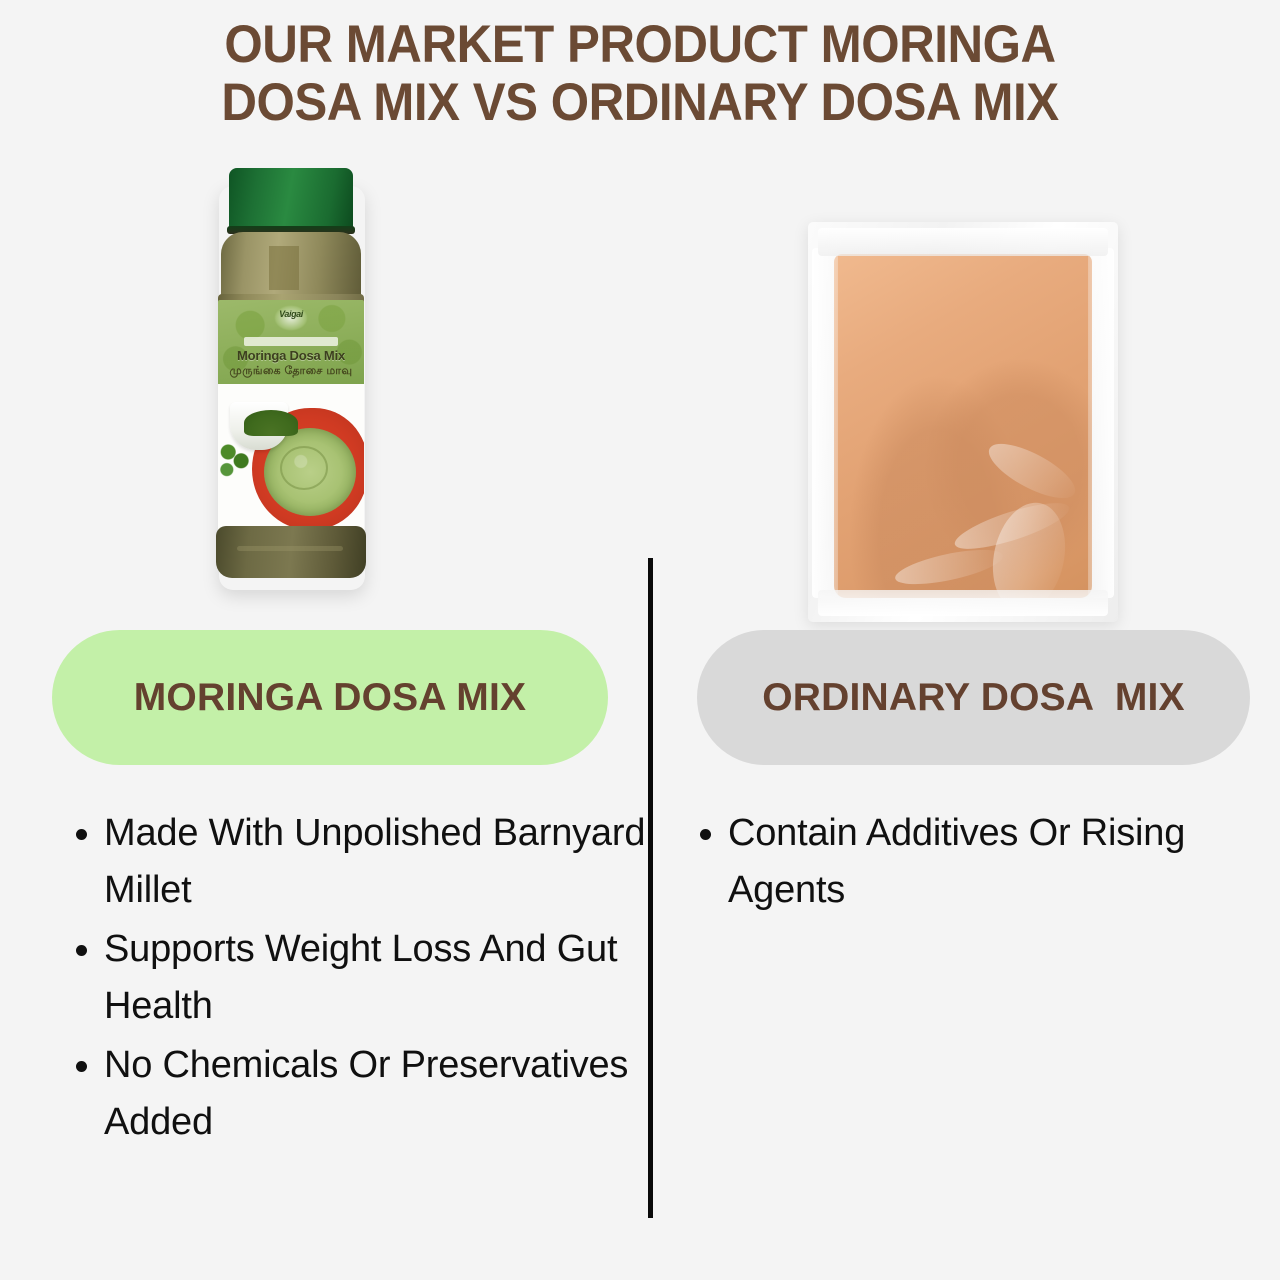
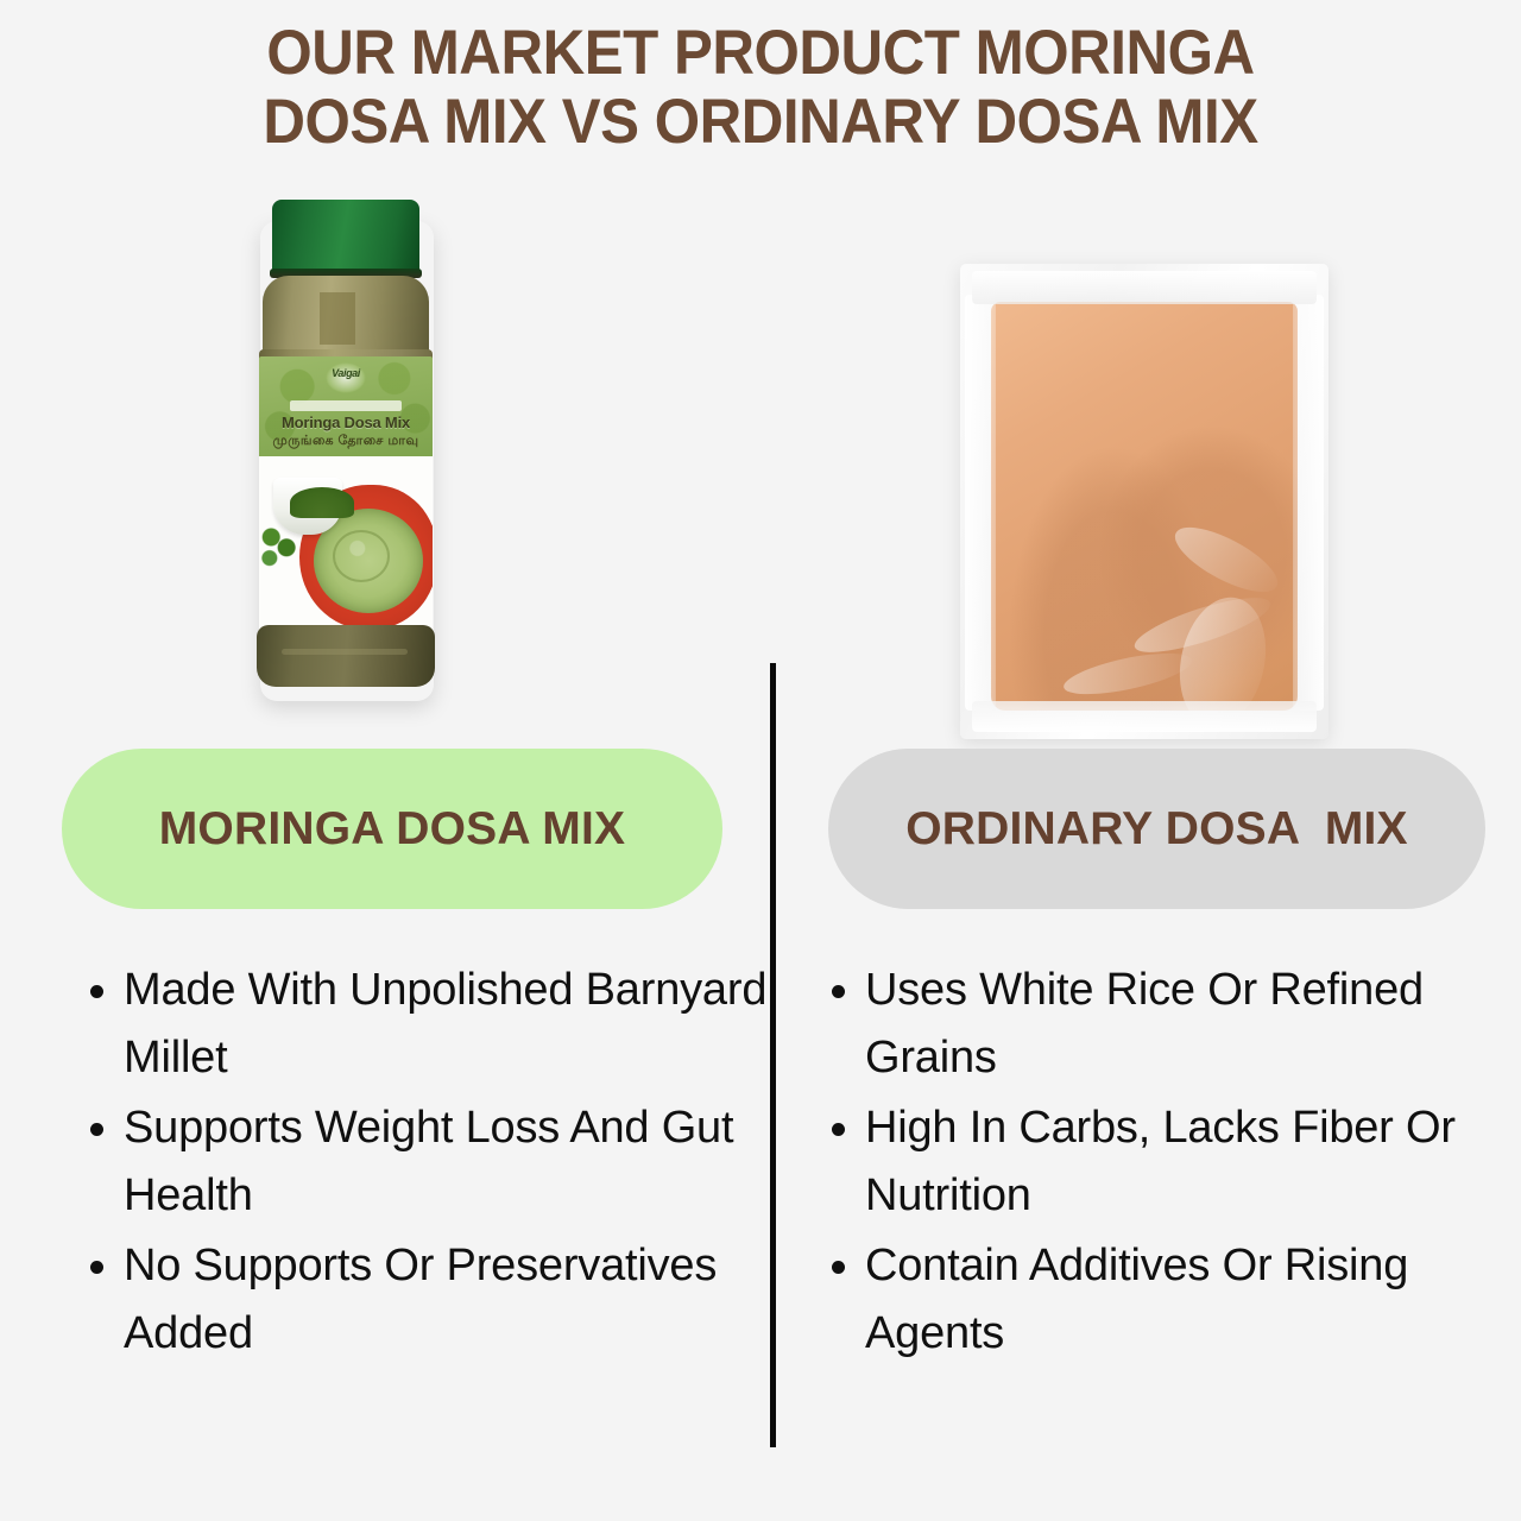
  OUR MARKET PRODUCT MORINGA
  DOSA MIX VS ORDINARY DOSA MIX
  Vaigai
  Moringa Dosa Mix
  முருங்கை தோசை மாவு
  MORINGA DOSA MIX
  ORDINARY DOSA MIX
  Made With Unpolished Barnyard Millet
  Supports Weight Loss And Gut Health
- No Chemicals Or Preservatives Added
+ No Supports Or Preservatives Added
+ Uses White Rice Or Refined Grains
+ High In Carbs, Lacks Fiber Or Nutrition
  Contain Additives Or Rising Agents
